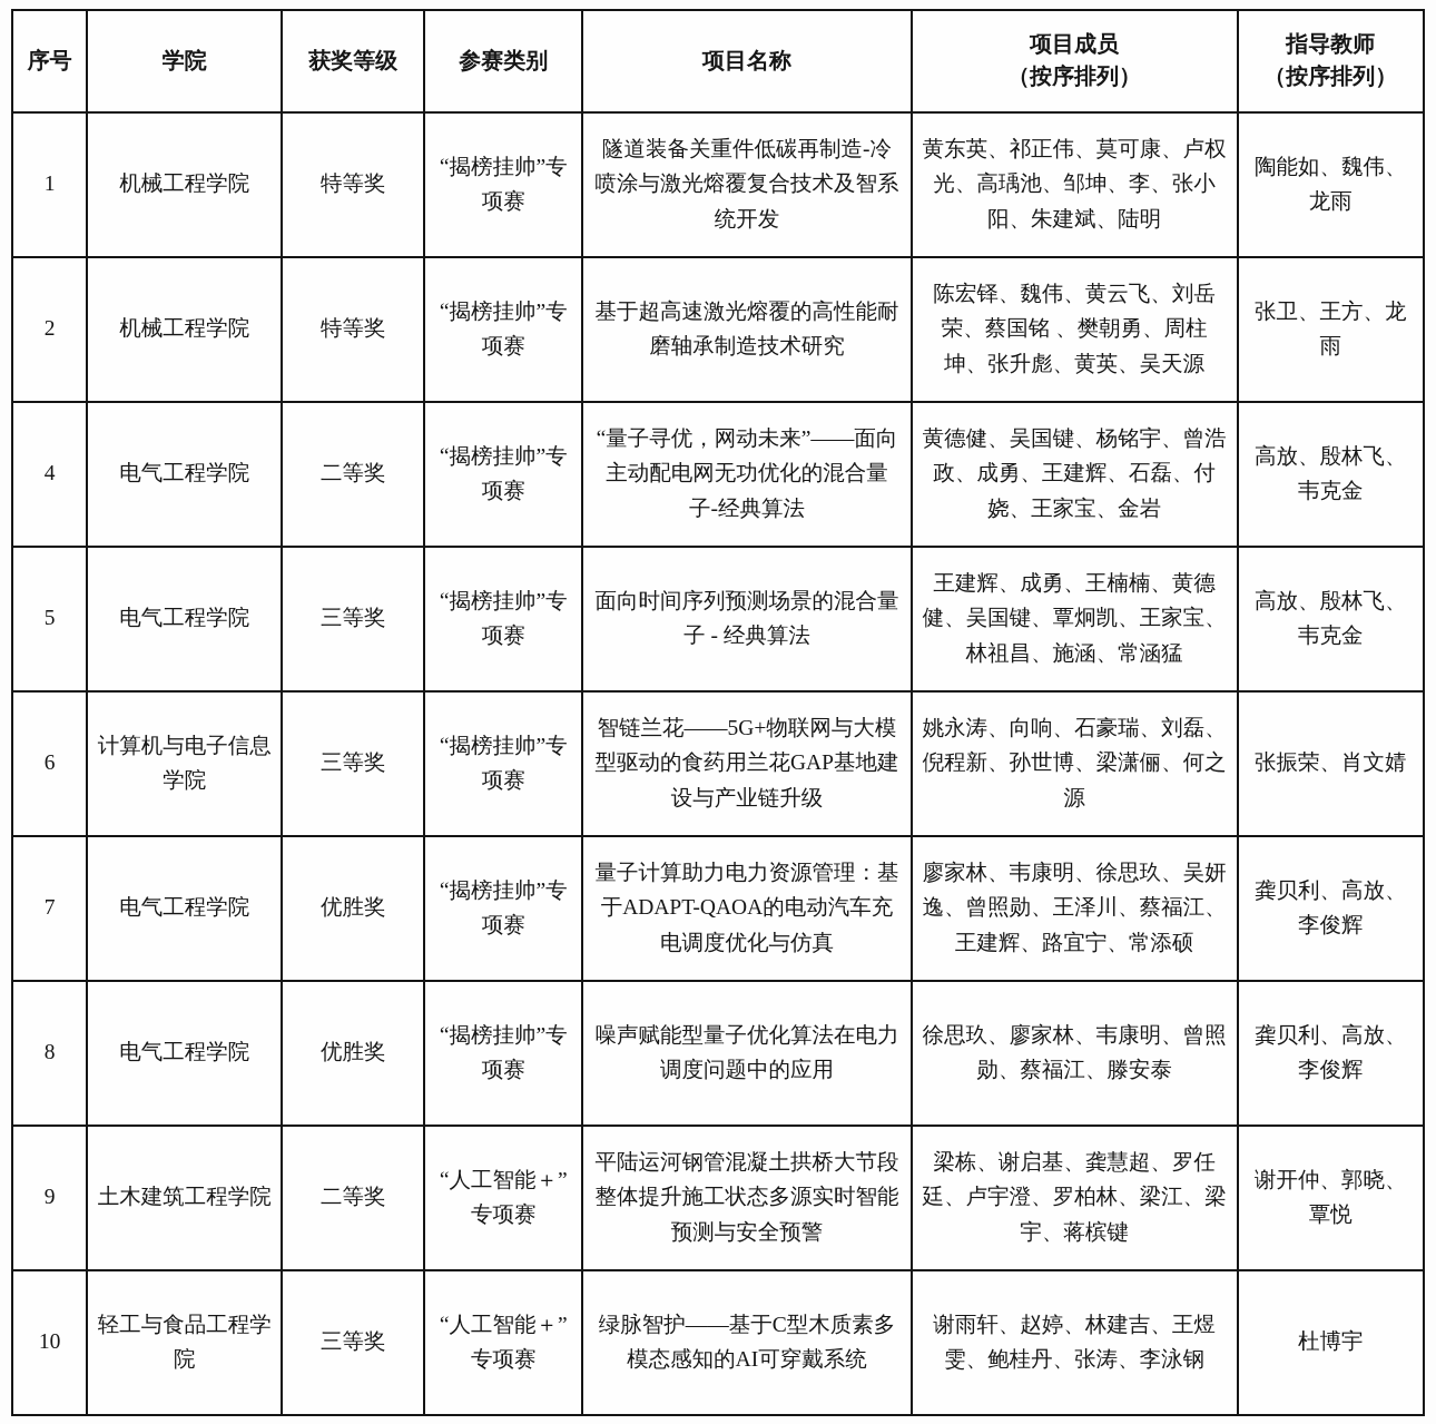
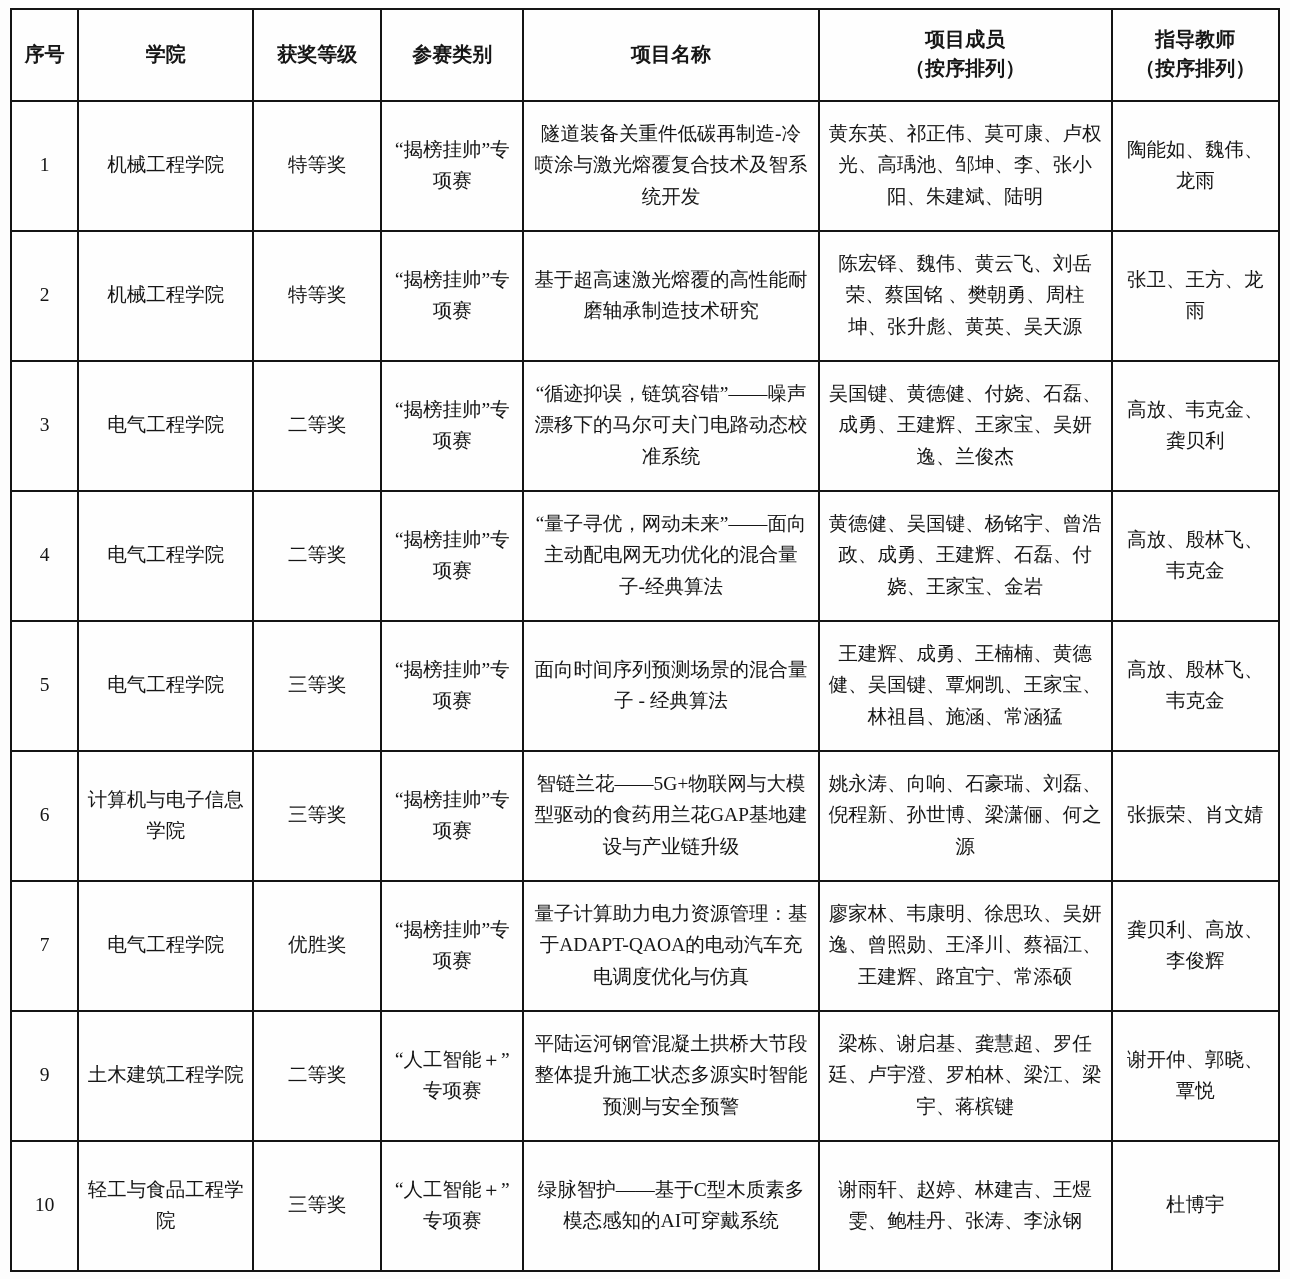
  序号	学院	获奖等级	参赛类别	项目名称	项目成员 （按序排列）	指导教师 （按序排列）
  1	机械工程学院	特等奖	“揭榜挂帅”专项赛	隧道装备关重件低碳再制造-冷喷涂与激光熔覆复合技术及智系统开发	黄东英、祁正伟、莫可康、卢权光、高瑀池、邹坤、李、张小阳、朱建斌、陆明	陶能如、魏伟、龙雨
  2	机械工程学院	特等奖	“揭榜挂帅”专项赛	基于超高速激光熔覆的高性能耐磨轴承制造技术研究	陈宏铎、魏伟、黄云飞、刘岳荣、蔡国铭 、樊朝勇、周柱坤、张升彪、黄英、吴天源	张卫、王方、龙雨
+ 3	电气工程学院	二等奖	“揭榜挂帅”专项赛	“循迹抑误，链筑容错”——噪声漂移下的马尔可夫门电路动态校准系统	吴国键、黄德健、付娆、石磊、成勇、王建辉、王家宝、吴妍逸、兰俊杰	高放、韦克金、龚贝利
  4	电气工程学院	二等奖	“揭榜挂帅”专项赛	“量子寻优，网动未来”——面向主动配电网无功优化的混合量子-经典算法	黄德健、吴国键、杨铭宇、曾浩政、成勇、王建辉、石磊、付娆、王家宝、金岩	高放、殷林飞、韦克金
  5	电气工程学院	三等奖	“揭榜挂帅”专项赛	面向时间序列预测场景的混合量子 - 经典算法	王建辉、成勇、王楠楠、黄德健、吴国键、覃炯凯、王家宝、林祖昌、施涵、常涵猛	高放、殷林飞、韦克金
  6	计算机与电子信息学院	三等奖	“揭榜挂帅”专项赛	智链兰花——5G+物联网与大模型驱动的食药用兰花GAP基地建设与产业链升级	姚永涛、向响、石豪瑞、刘磊、倪程新、孙世博、梁潇俪、何之源	张振荣、肖文婧
  7	电气工程学院	优胜奖	“揭榜挂帅”专项赛	量子计算助力电力资源管理：基于ADAPT-QAOA的电动汽车充电调度优化与仿真	廖家林、韦康明、徐思玖、吴妍逸、曾照勋、王泽川、蔡福江、王建辉、路宜宁、常添硕	龚贝利、高放、李俊辉
- 8	电气工程学院	优胜奖	“揭榜挂帅”专项赛	噪声赋能型量子优化算法在电力调度问题中的应用	徐思玖、廖家林、韦康明、曾照勋、蔡福江、滕安泰	龚贝利、高放、李俊辉
  9	土木建筑工程学院	二等奖	“人工智能＋”专项赛	平陆运河钢管混凝土拱桥大节段整体提升施工状态多源实时智能预测与安全预警	梁栋、谢启基、龚慧超、罗任廷、卢宇澄、罗柏林、梁江、梁宇、蒋槟键	谢开仲、郭晓、覃悦
  10	轻工与食品工程学院	三等奖	“人工智能＋”专项赛	绿脉智护——基于C型木质素多模态感知的AI可穿戴系统	谢雨轩、赵婷、林建吉、王煜雯、鲍桂丹、张涛、李泳钢	杜博宇
